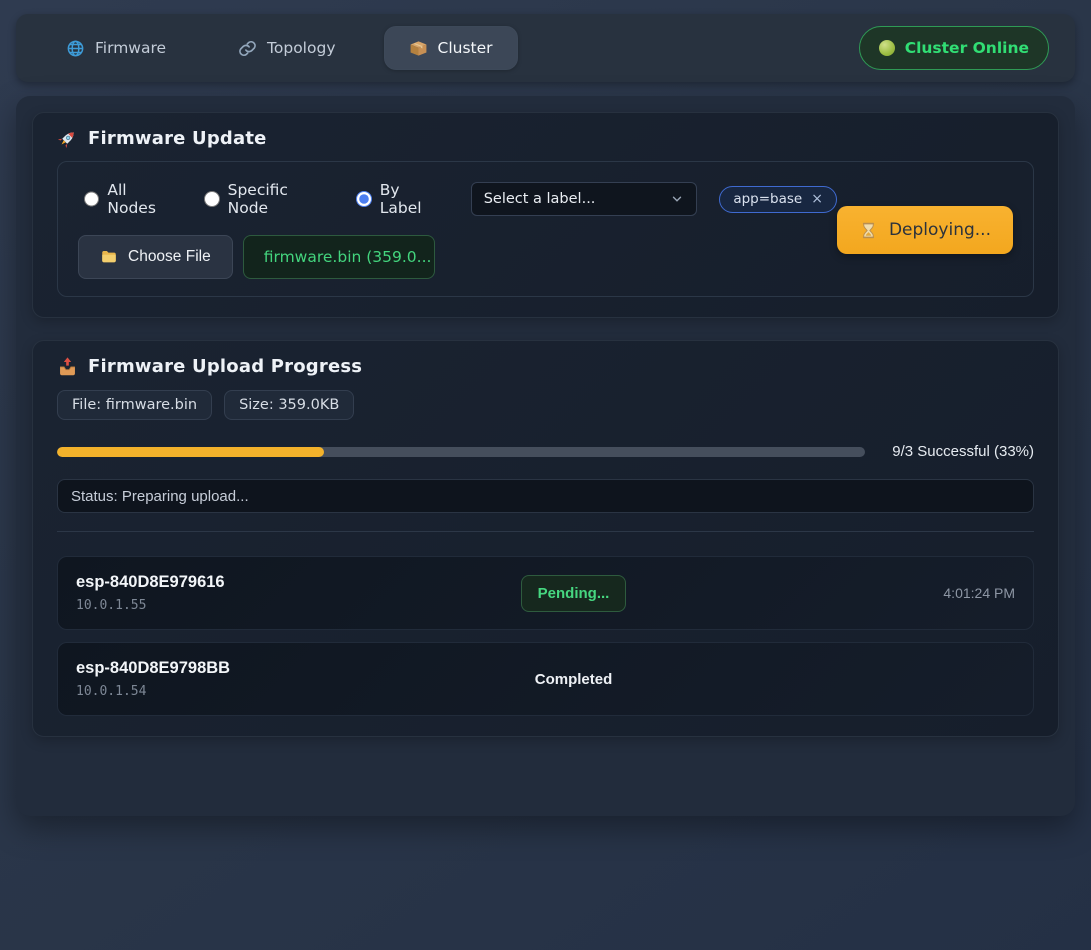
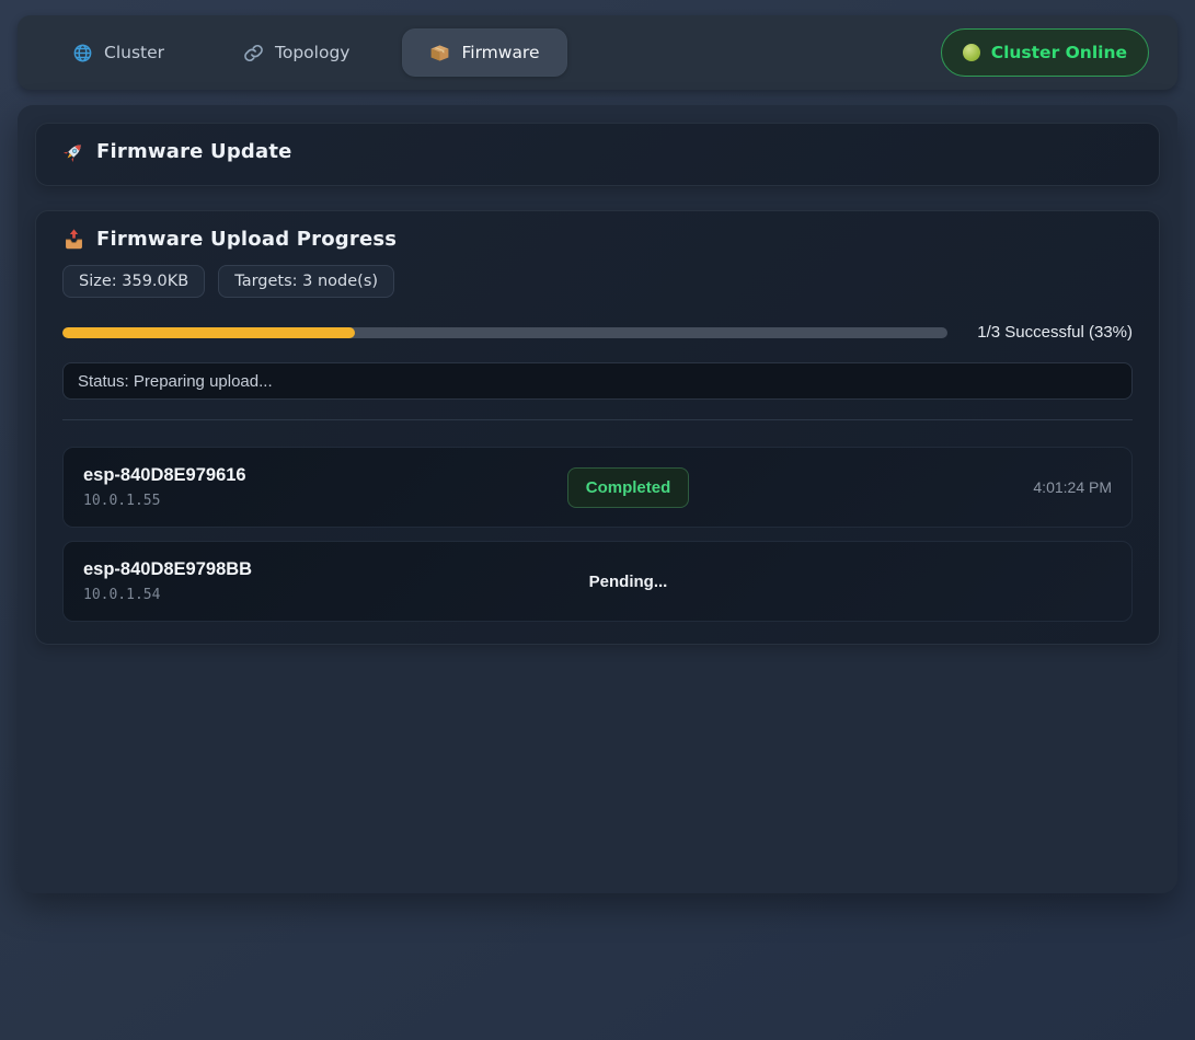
- Firmware
+ Cluster
  Topology
- Cluster
+ Firmware
  Cluster Online
  Firmware Update
- All Nodes
- Specific Node
- By Label
- Select a label...
- app=base
- ×
- Choose File
- firmware.bin (359.0...
- Deploying...
  Firmware Upload Progress
- File: firmware.bin
  Size: 359.0KB
+ Targets: 3 node(s)
- 9/3 Successful (33%)
+ 1/3 Successful (33%)
  Status: Preparing upload...
  esp-840D8E979616
  10.0.1.55
- Pending...
+ Completed
  4:01:24 PM
  esp-840D8E9798BB
  10.0.1.54
- Completed
+ Pending...
